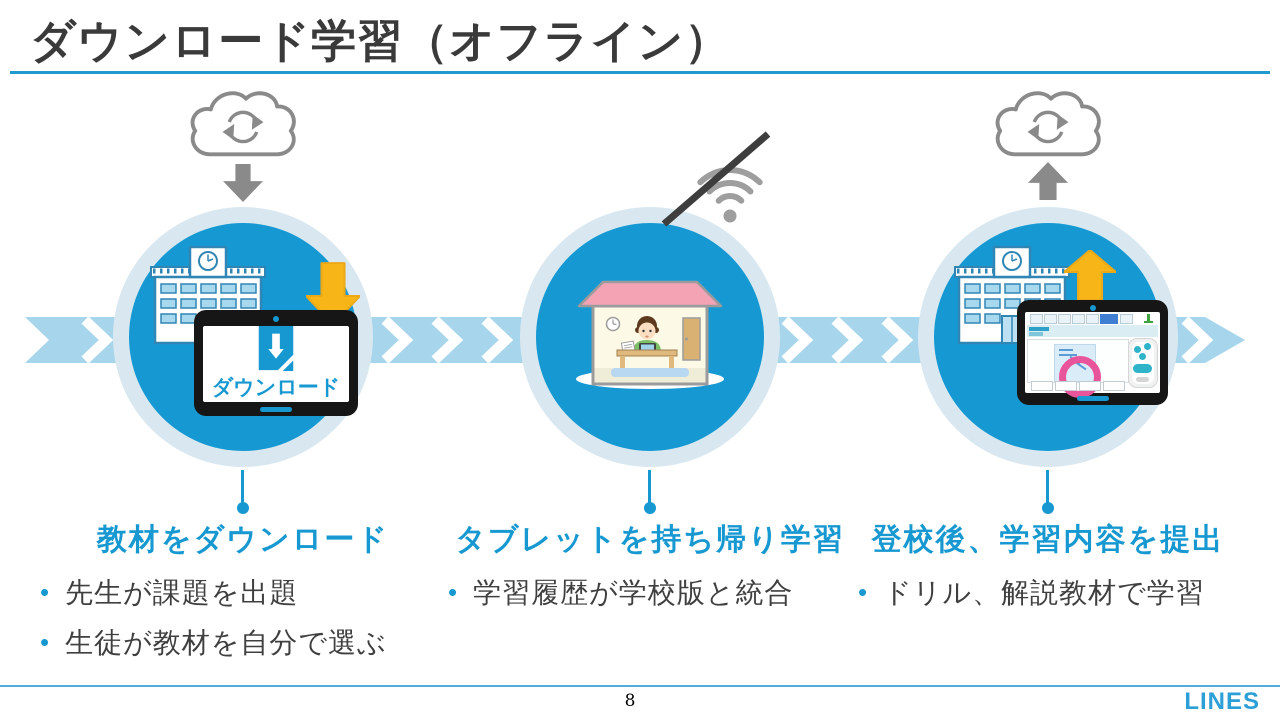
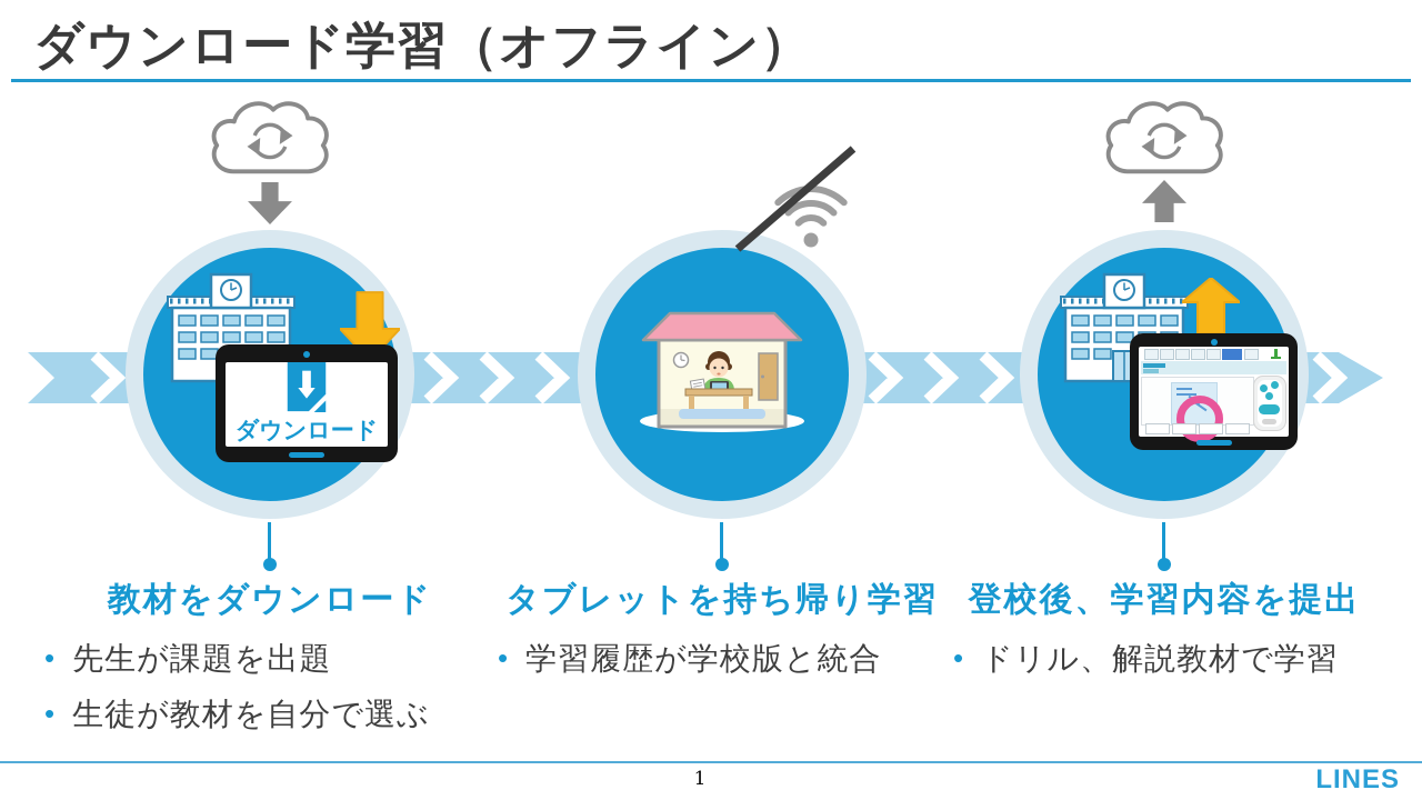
  ダウンロード学習（オフライン）
  ダウンロード
  教材をダウンロード
  タブレットを持ち帰り学習
  登校後、学習内容を提出
  •
  先生が課題を出題
  •
  生徒が教材を自分で選ぶ
  •
  学習履歴が学校版と統合
  •
  ドリル、解説教材で学習
- 8
+ 1
  LINES
